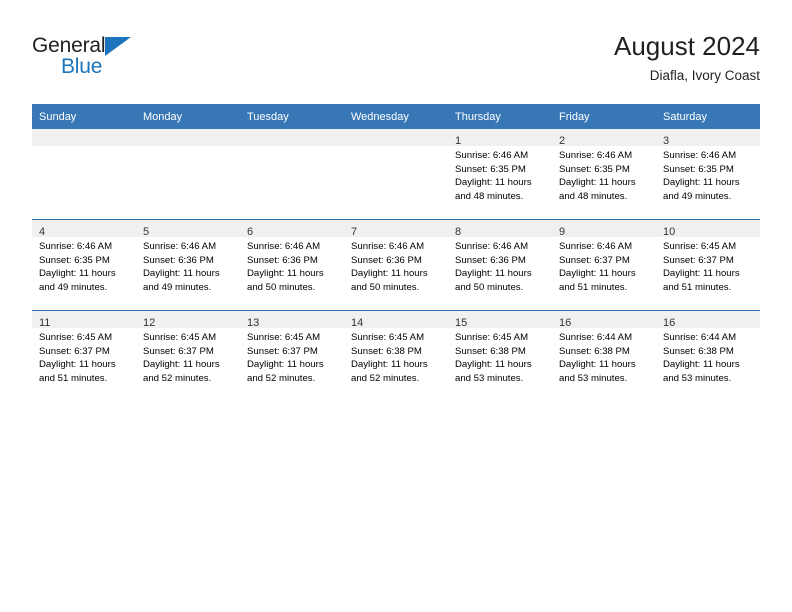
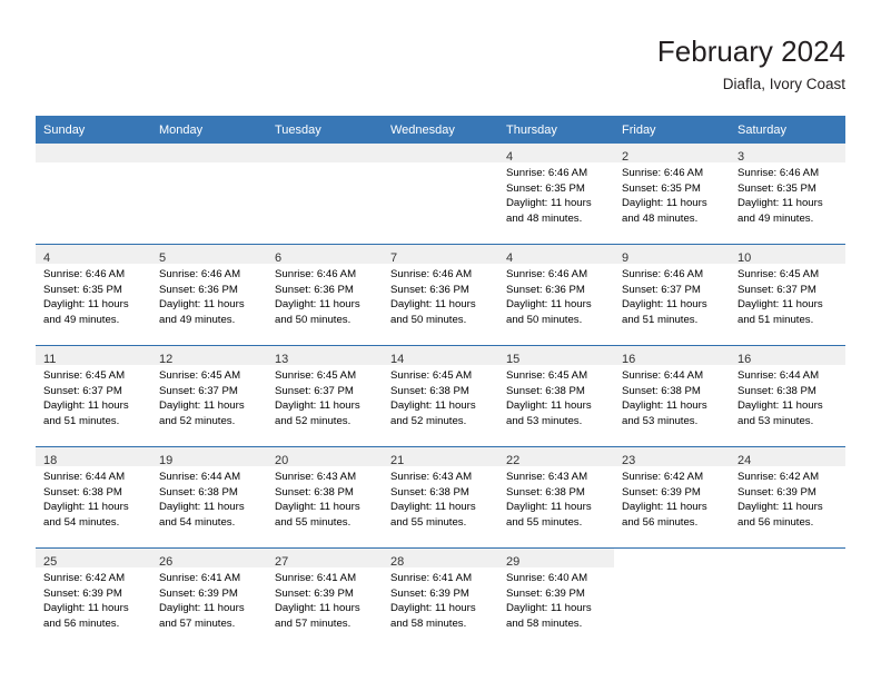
- General
- Blue
- August 2024
+ February 2024
  Diafla, Ivory Coast
  Sunday	Monday	Tuesday	Wednesday	Thursday	Friday	Saturday
- 				1Sunrise: 6:46 AMSunset: 6:35 PMDaylight: 11 hoursand 48 minutes.	2Sunrise: 6:46 AMSunset: 6:35 PMDaylight: 11 hoursand 48 minutes.	3Sunrise: 6:46 AMSunset: 6:35 PMDaylight: 11 hoursand 49 minutes.
+ 				4Sunrise: 6:46 AMSunset: 6:35 PMDaylight: 11 hoursand 48 minutes.	2Sunrise: 6:46 AMSunset: 6:35 PMDaylight: 11 hoursand 48 minutes.	3Sunrise: 6:46 AMSunset: 6:35 PMDaylight: 11 hoursand 49 minutes.
- 4Sunrise: 6:46 AMSunset: 6:35 PMDaylight: 11 hoursand 49 minutes.	5Sunrise: 6:46 AMSunset: 6:36 PMDaylight: 11 hoursand 49 minutes.	6Sunrise: 6:46 AMSunset: 6:36 PMDaylight: 11 hoursand 50 minutes.	7Sunrise: 6:46 AMSunset: 6:36 PMDaylight: 11 hoursand 50 minutes.	8Sunrise: 6:46 AMSunset: 6:36 PMDaylight: 11 hoursand 50 minutes.	9Sunrise: 6:46 AMSunset: 6:37 PMDaylight: 11 hoursand 51 minutes.	10Sunrise: 6:45 AMSunset: 6:37 PMDaylight: 11 hoursand 51 minutes.
+ 4Sunrise: 6:46 AMSunset: 6:35 PMDaylight: 11 hoursand 49 minutes.	5Sunrise: 6:46 AMSunset: 6:36 PMDaylight: 11 hoursand 49 minutes.	6Sunrise: 6:46 AMSunset: 6:36 PMDaylight: 11 hoursand 50 minutes.	7Sunrise: 6:46 AMSunset: 6:36 PMDaylight: 11 hoursand 50 minutes.	4Sunrise: 6:46 AMSunset: 6:36 PMDaylight: 11 hoursand 50 minutes.	9Sunrise: 6:46 AMSunset: 6:37 PMDaylight: 11 hoursand 51 minutes.	10Sunrise: 6:45 AMSunset: 6:37 PMDaylight: 11 hoursand 51 minutes.
  11Sunrise: 6:45 AMSunset: 6:37 PMDaylight: 11 hoursand 51 minutes.	12Sunrise: 6:45 AMSunset: 6:37 PMDaylight: 11 hoursand 52 minutes.	13Sunrise: 6:45 AMSunset: 6:37 PMDaylight: 11 hoursand 52 minutes.	14Sunrise: 6:45 AMSunset: 6:38 PMDaylight: 11 hoursand 52 minutes.	15Sunrise: 6:45 AMSunset: 6:38 PMDaylight: 11 hoursand 53 minutes.	16Sunrise: 6:44 AMSunset: 6:38 PMDaylight: 11 hoursand 53 minutes.	16Sunrise: 6:44 AMSunset: 6:38 PMDaylight: 11 hoursand 53 minutes.
+ 18Sunrise: 6:44 AMSunset: 6:38 PMDaylight: 11 hoursand 54 minutes.	19Sunrise: 6:44 AMSunset: 6:38 PMDaylight: 11 hoursand 54 minutes.	20Sunrise: 6:43 AMSunset: 6:38 PMDaylight: 11 hoursand 55 minutes.	21Sunrise: 6:43 AMSunset: 6:38 PMDaylight: 11 hoursand 55 minutes.	22Sunrise: 6:43 AMSunset: 6:38 PMDaylight: 11 hoursand 55 minutes.	23Sunrise: 6:42 AMSunset: 6:39 PMDaylight: 11 hoursand 56 minutes.	24Sunrise: 6:42 AMSunset: 6:39 PMDaylight: 11 hoursand 56 minutes.
+ 25Sunrise: 6:42 AMSunset: 6:39 PMDaylight: 11 hoursand 56 minutes.	26Sunrise: 6:41 AMSunset: 6:39 PMDaylight: 11 hoursand 57 minutes.	27Sunrise: 6:41 AMSunset: 6:39 PMDaylight: 11 hoursand 57 minutes.	28Sunrise: 6:41 AMSunset: 6:39 PMDaylight: 11 hoursand 58 minutes.	29Sunrise: 6:40 AMSunset: 6:39 PMDaylight: 11 hoursand 58 minutes.
